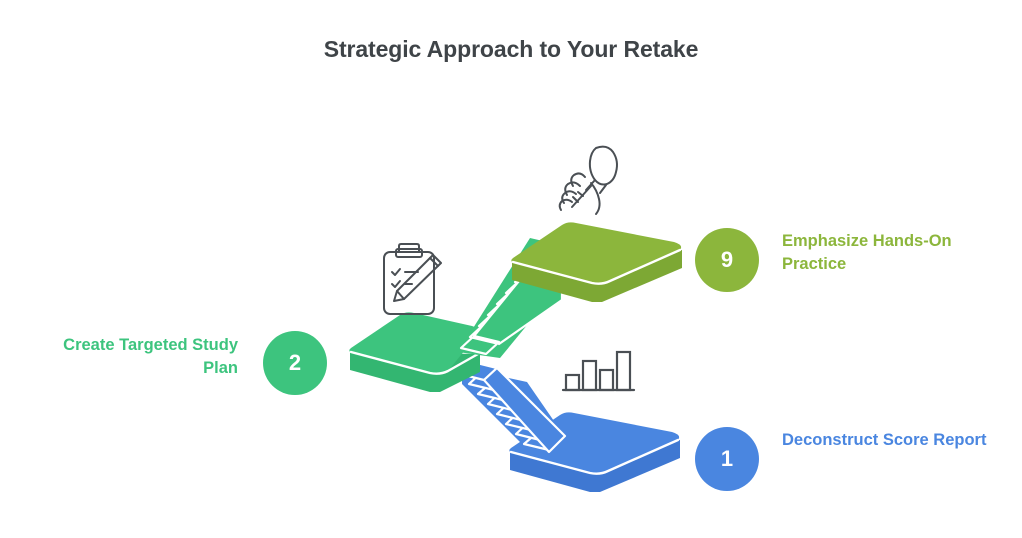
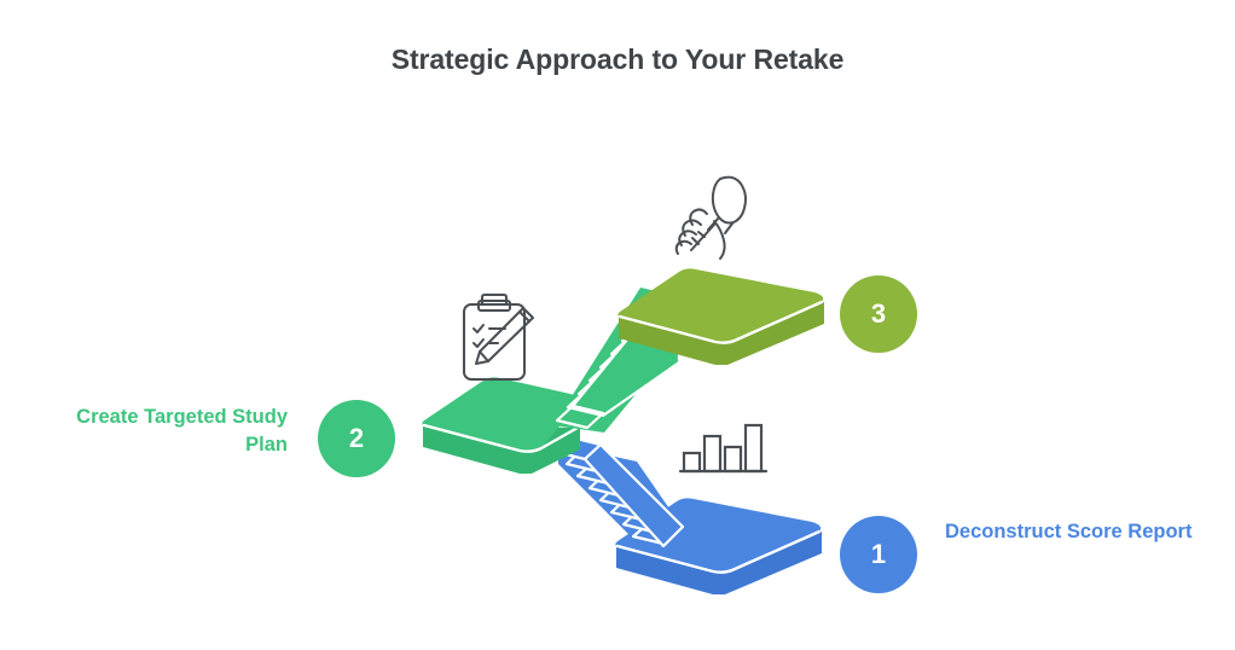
  Strategic Approach to Your Retake
  1
  Deconstruct Score Report
  2
  Create Targeted Study Plan
- 9
+ 3
- Emphasize Hands-On Practice
